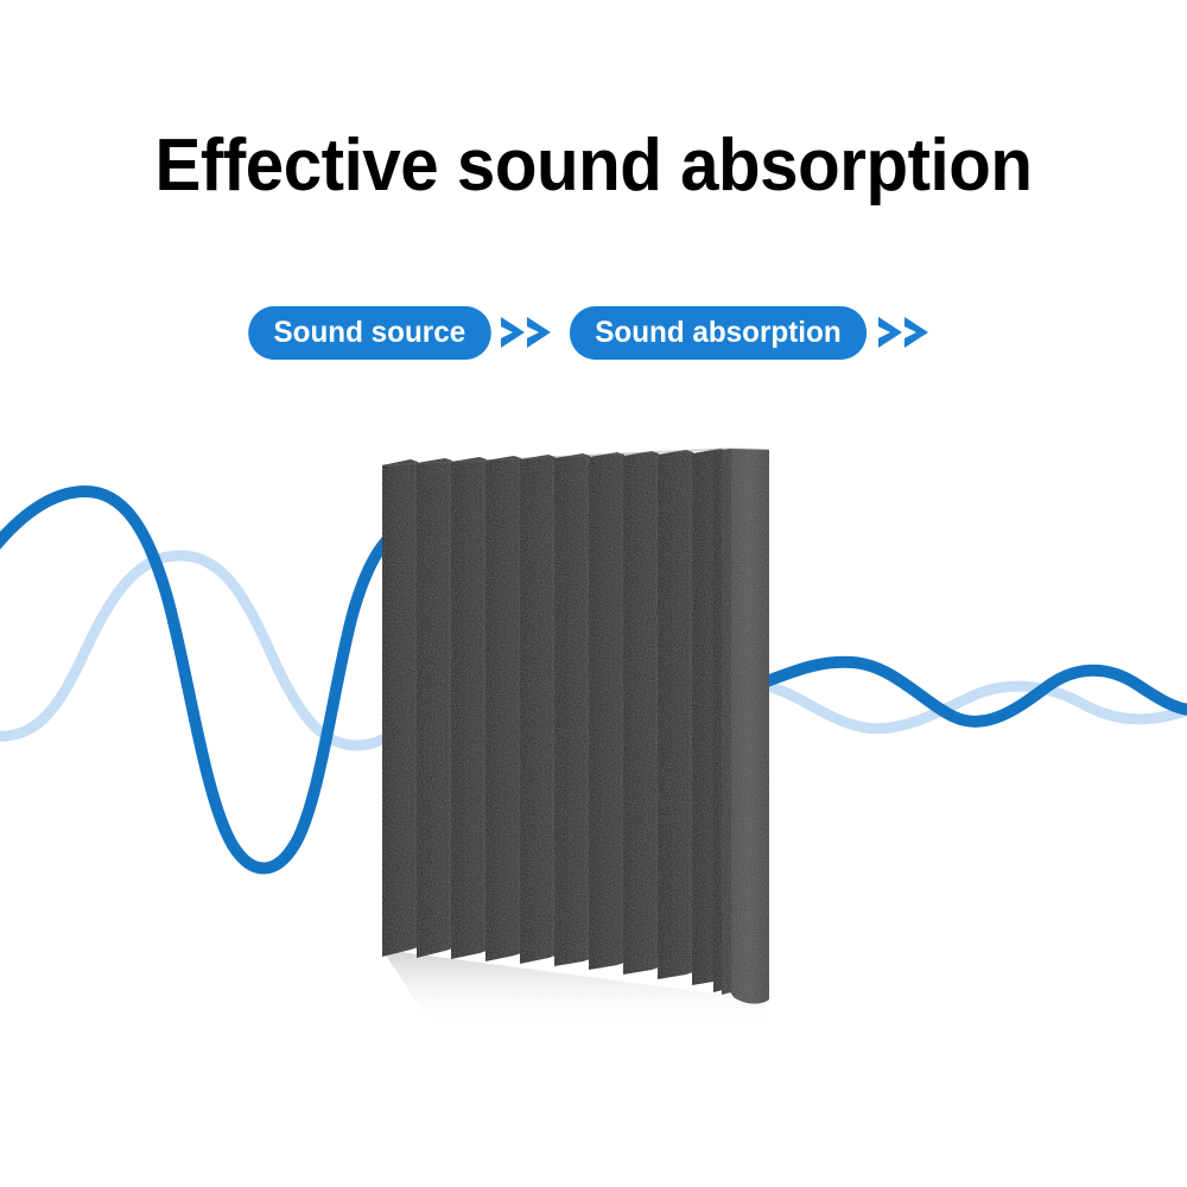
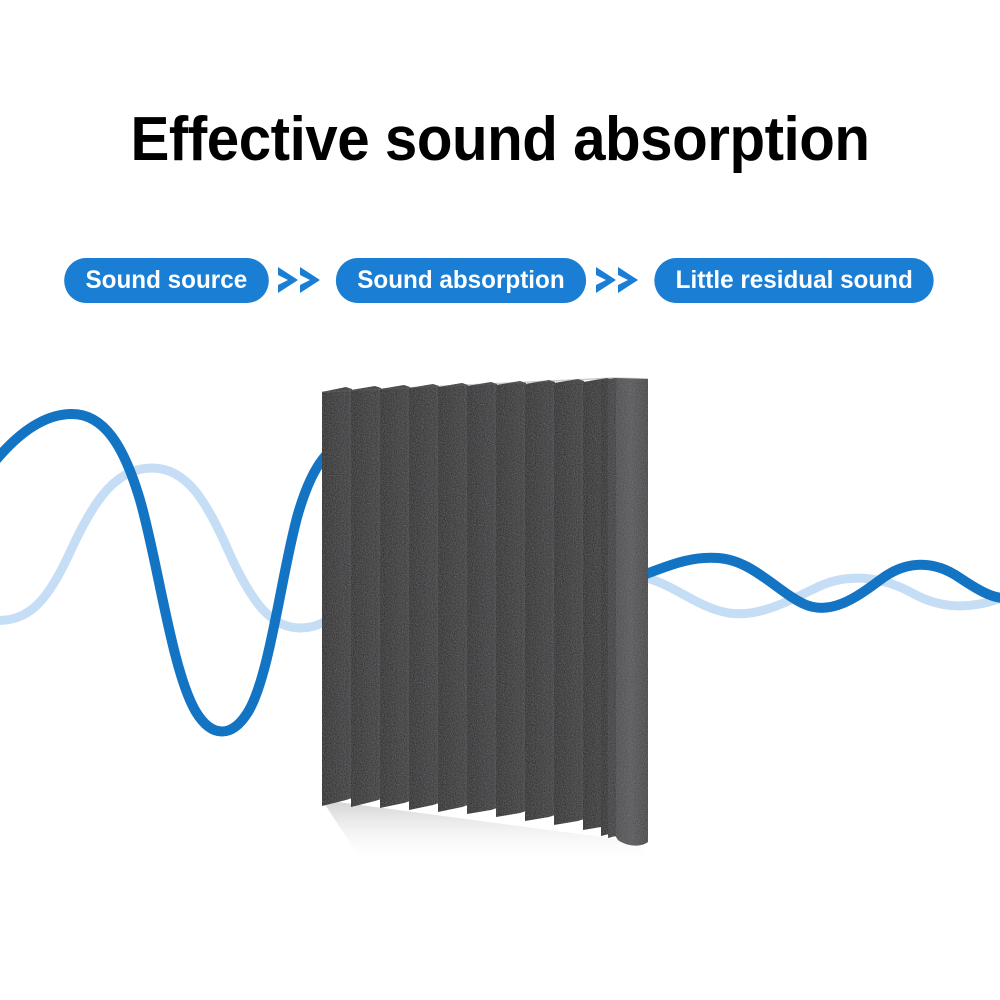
  Effective sound absorption
  Sound source
  Sound absorption
+ Little residual sound
